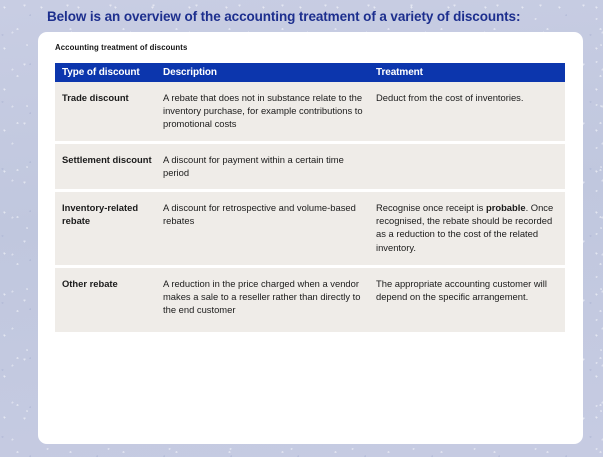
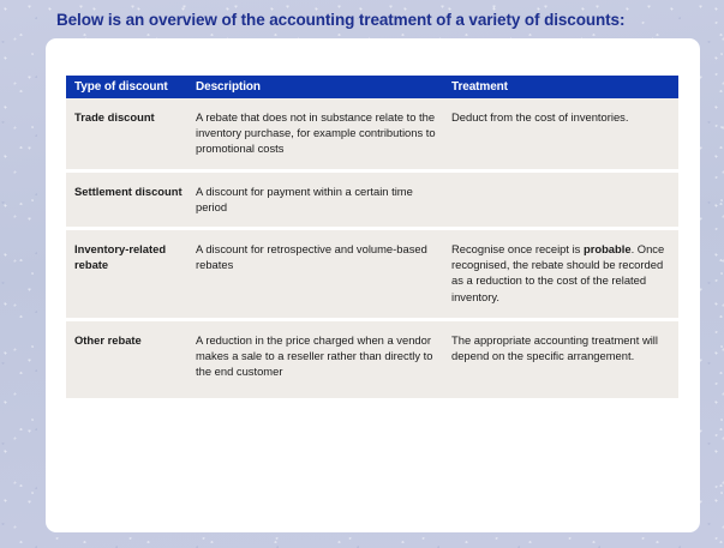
  Below is an overview of the accounting treatment of a variety of discounts:
- Accounting treatment of discounts
  Type of discount
  Description
  Treatment
  Trade discount
  A rebate that does not in substance relate to the inventory purchase, for example contributions to promotional costs
  Deduct from the cost of inventories.
  Settlement discount
  A discount for payment within a certain time period
  Inventory-related rebate
  A discount for retrospective and volume-based rebates
  Recognise once receipt is probable. Once recognised, the rebate should be recorded as a reduction to the cost of the related inventory.
  Other rebate
  A reduction in the price charged when a vendor makes a sale to a reseller rather than directly to the end customer
- The appropriate accounting customer will depend on the specific arrangement.
+ The appropriate accounting treatment will depend on the specific arrangement.
